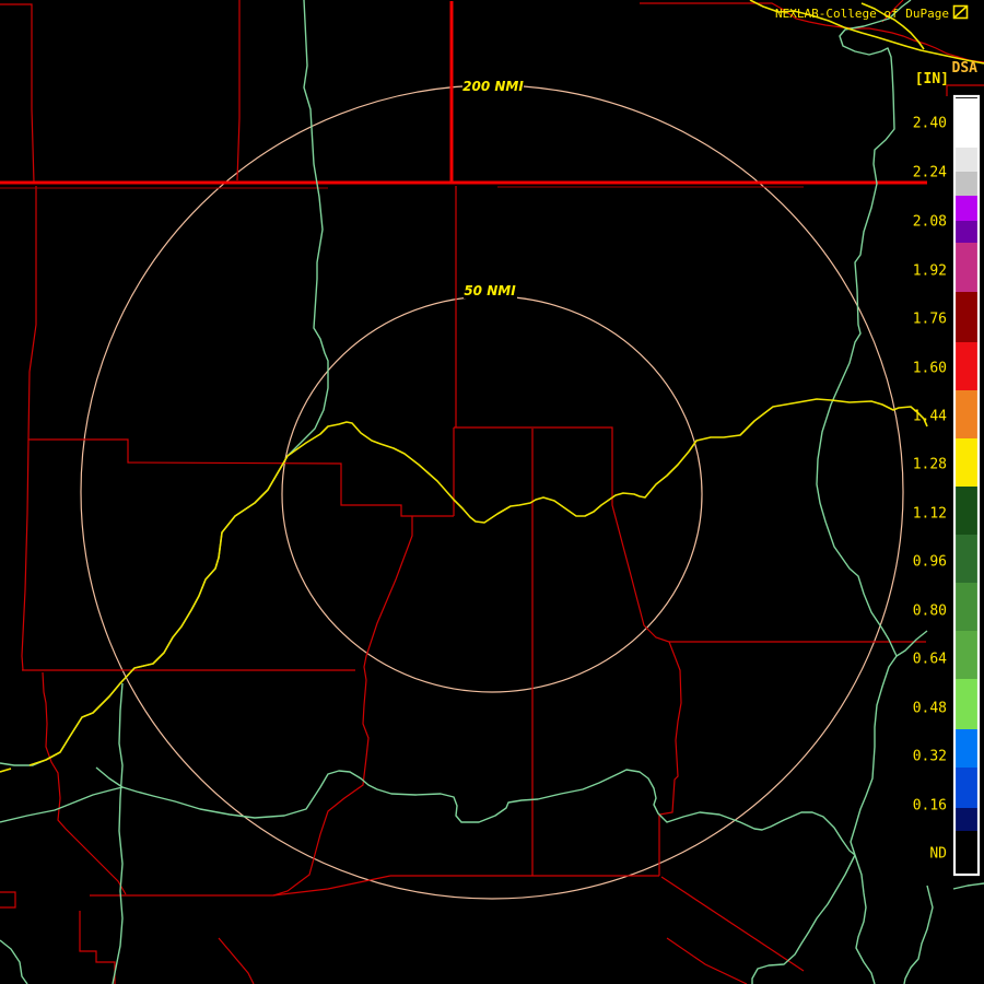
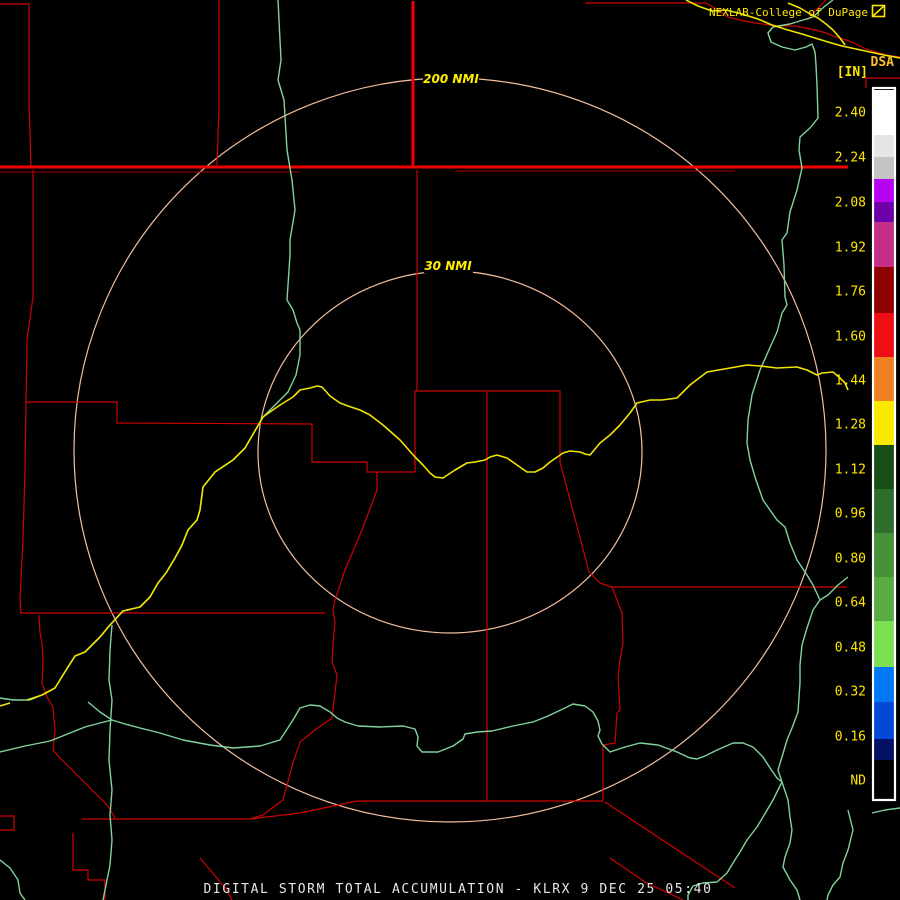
  200 NMI
- 50 NMI
+ 30 NMI
  NEXLAB-College of DuPage
  DSA
  [IN]
  2.40
  2.24
  2.08
  1.92
  1.76
  1.60
  1.44
  1.28
  1.12
  0.96
  0.80
  0.64
  0.48
  0.32
  0.16
  ND
+ DIGITAL STORM TOTAL ACCUMULATION - KLRX 9 DEC 25 05:40
